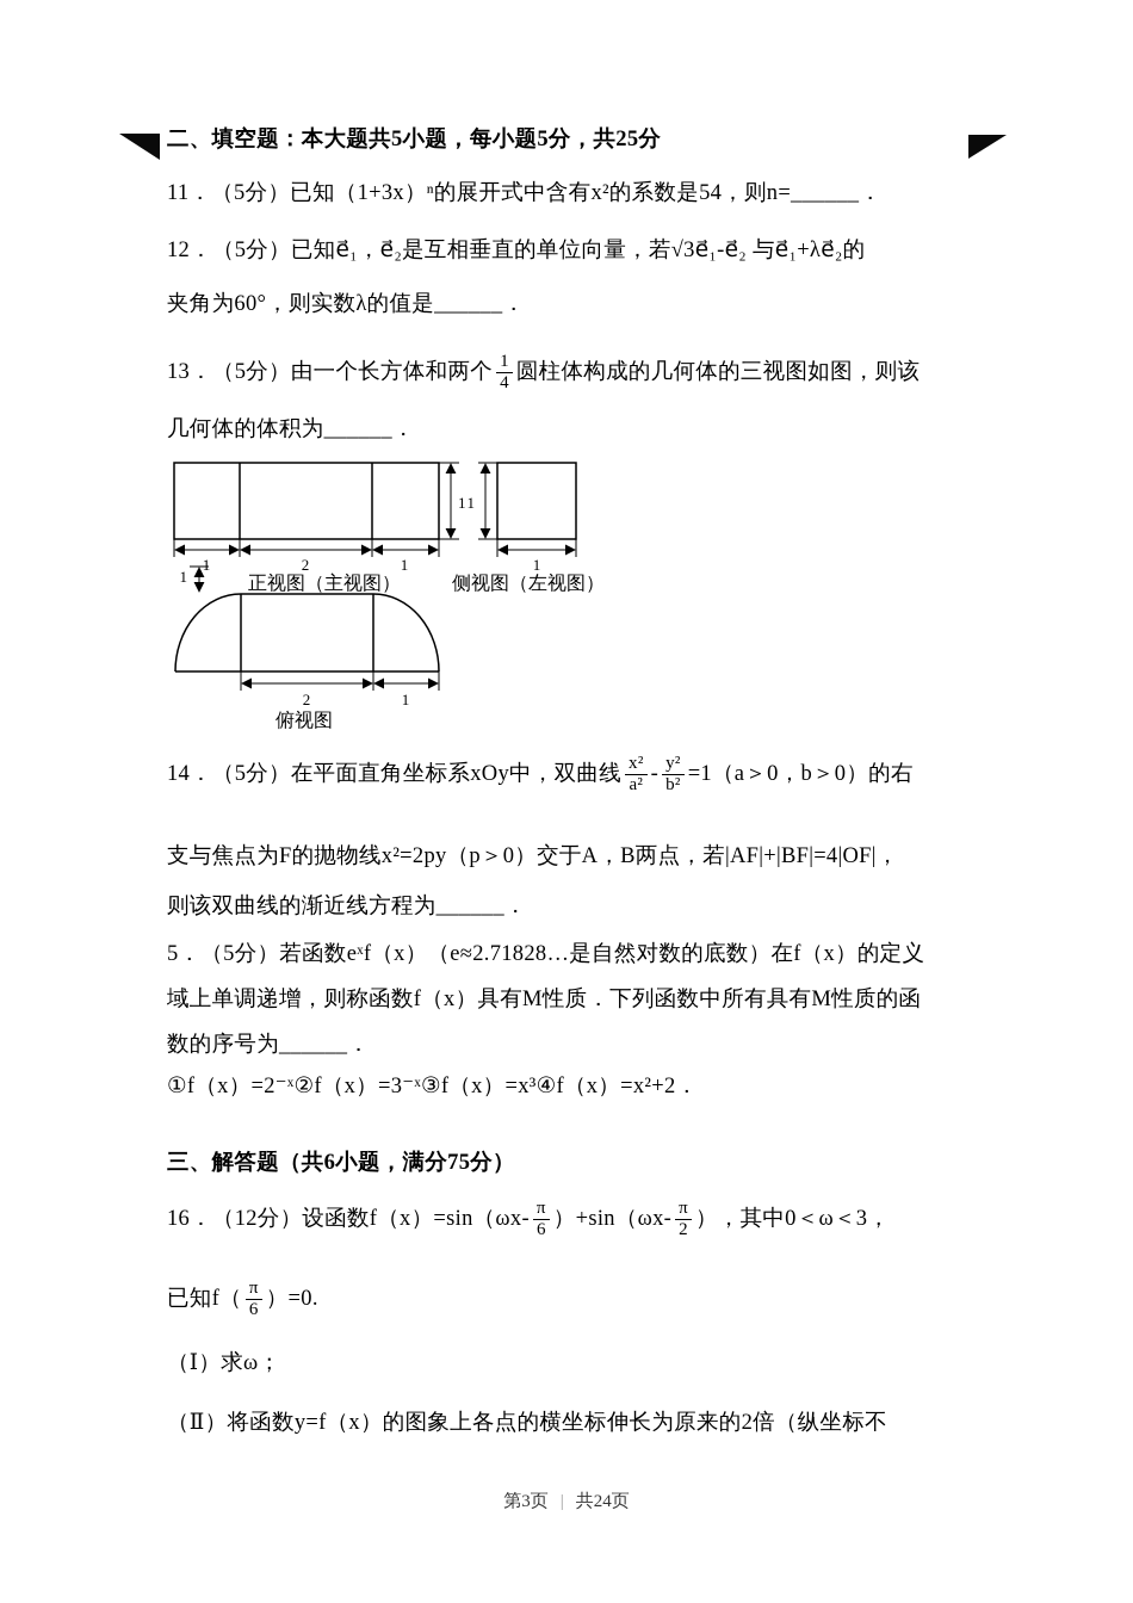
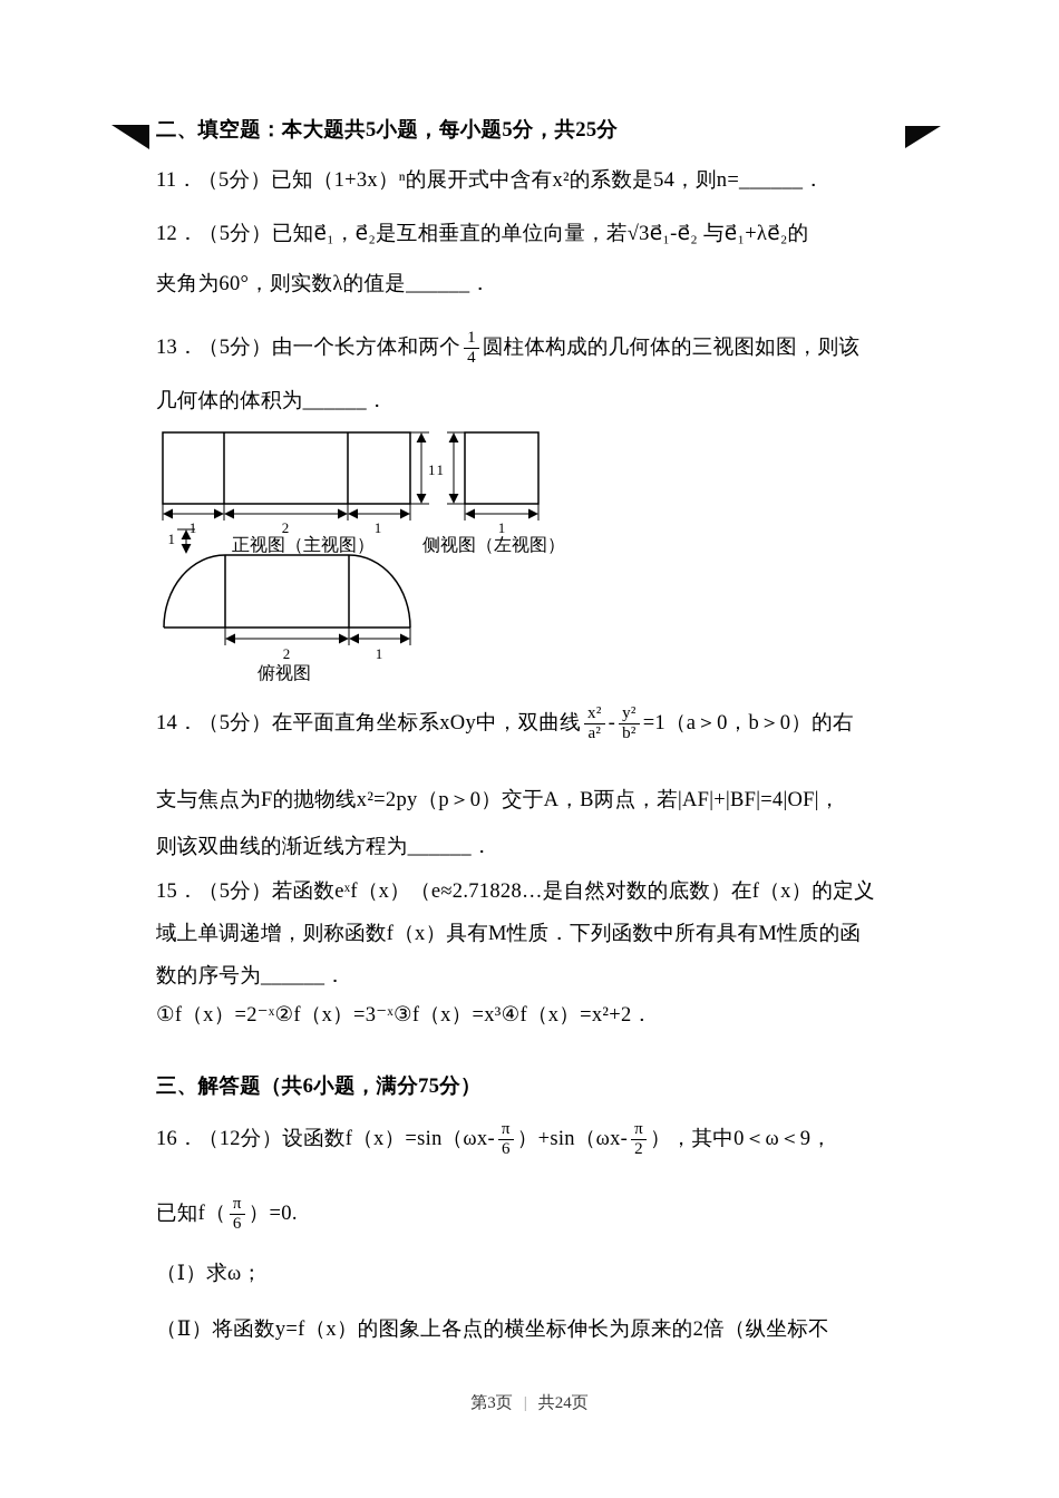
  二、填空题：本大题共5小题，每小题5分，共25分
  11．（5分）已知（1+3x）ⁿ的展开式中含有x²的系数是54，则n=______．
  12．（5分）已知e⃗₁，e⃗₂是互相垂直的单位向量，若√3e⃗₁-e⃗₂ 与e⃗₁+λe⃗₂的
  夹角为60°，则实数λ的值是______．
  13．（5分）由一个长方体和两个
  1
  4
  圆柱体构成的几何体的三视图如图，则该
  几何体的体积为______．
  1
  2
  1
  1
  正视图（主视图）
  1
  1
  侧视图（左视图）
  1
  2
  1
  俯视图
  14．（5分）在平面直角坐标系xOy中，双曲线
  x²
  a²
  -
  y²
  b²
  =1（a＞0，b＞0）的右
  支与焦点为F的抛物线x²=2py（p＞0）交于A，B两点，若|AF|+|BF|=4|OF|，
  则该双曲线的渐近线方程为______．
- 5．（5分）若函数eˣf（x）（e≈2.71828…是自然对数的底数）在f（x）的定义
+ 15．（5分）若函数eˣf（x）（e≈2.71828…是自然对数的底数）在f（x）的定义
  域上单调递增，则称函数f（x）具有M性质．下列函数中所有具有M性质的函
  数的序号为______．
  ①f（x）=2⁻ˣ②f（x）=3⁻ˣ③f（x）=x³④f（x）=x²+2．
  三、解答题（共6小题，满分75分）
  16．（12分）设函数f（x）=sin（ωx-
  π
  6
  ）+sin（ωx-
  π
  2
- ），其中0＜ω＜3，
+ ），其中0＜ω＜9，
  已知f（
  π
  6
  ）=0.
  （Ⅰ）求ω；
  （Ⅱ）将函数y=f（x）的图象上各点的横坐标伸长为原来的2倍（纵坐标不
  第3页 | 共24页
